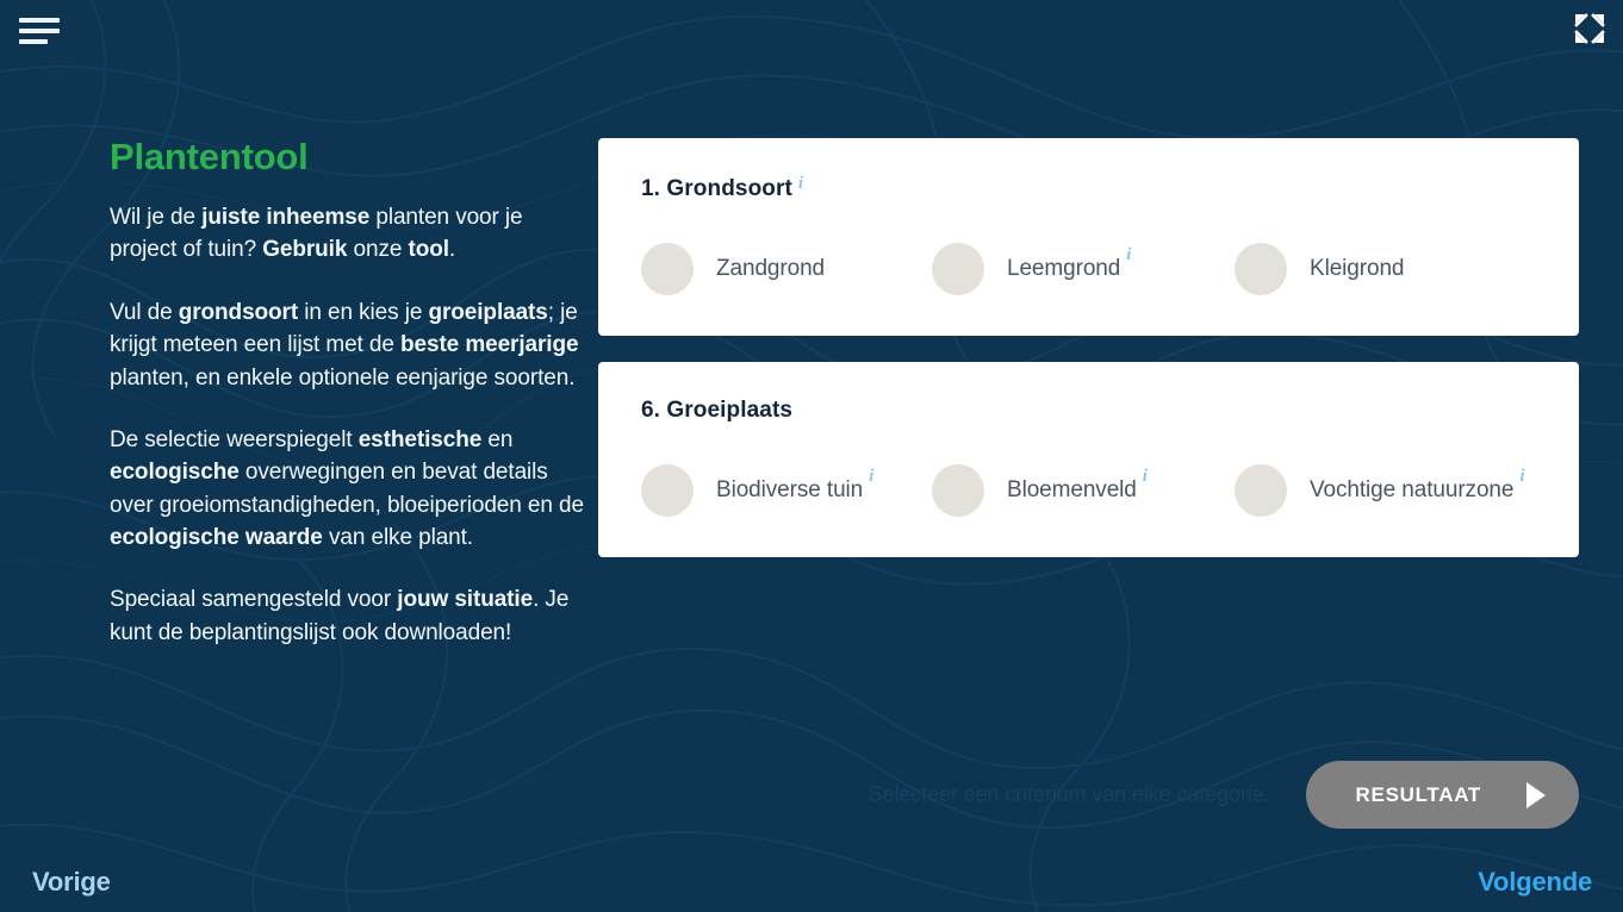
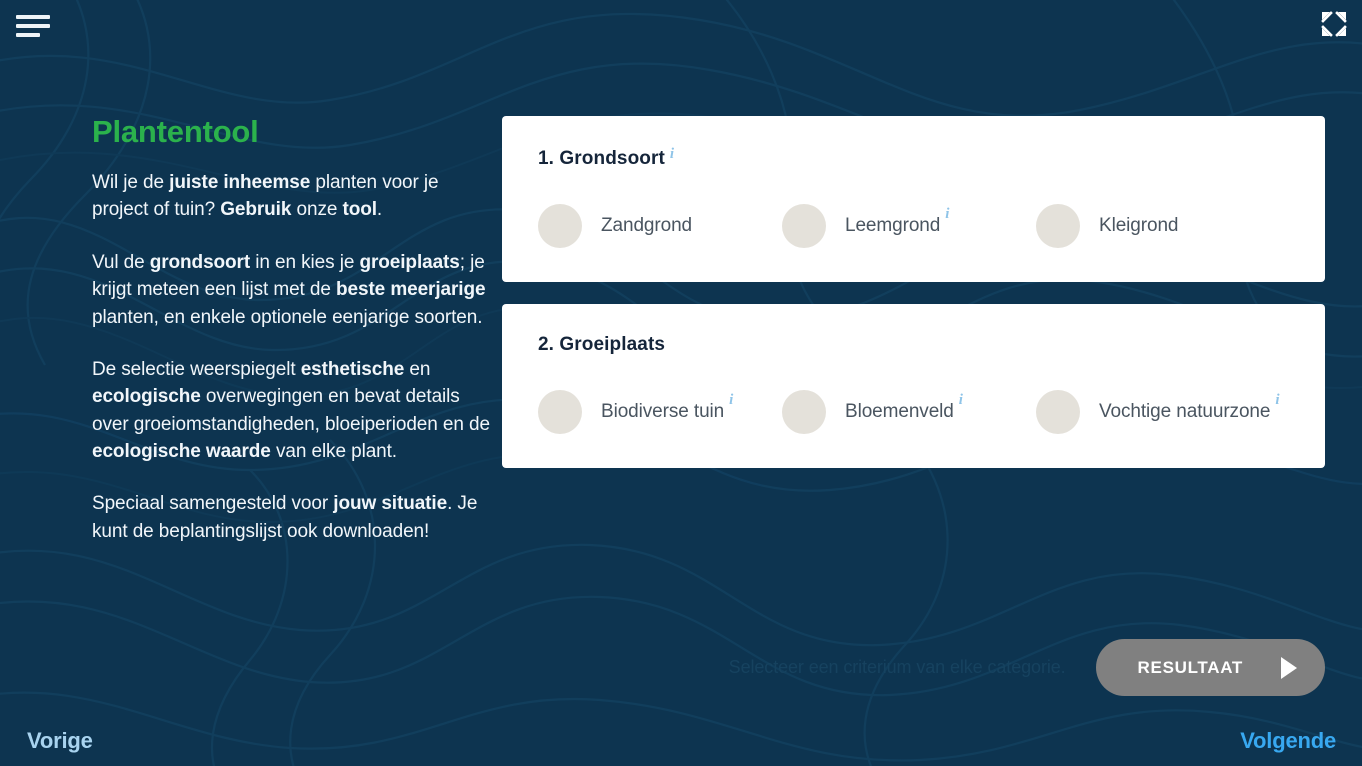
  Plantentool
  Wil je de juiste inheemse planten voor je project of tuin? Gebruik onze tool.
  Vul de grondsoort in en kies je groeiplaats; je krijgt meteen een lijst met de beste meerjarige planten, en enkele optionele eenjarige soorten.
  De selectie weerspiegelt esthetische en ecologische overwegingen en bevat details over groeiomstandigheden, bloeiperioden en de ecologische waarde van elke plant.
  Speciaal samengesteld voor jouw situatie. Je kunt de beplantingslijst ook downloaden!
  1. Grondsoort i
  Zandgrond
  Leemgrond
  i
  Kleigrond
- 6. Groeiplaats
+ 2. Groeiplaats
  Biodiverse tuin
  i
  Bloemenveld
  i
  Vochtige natuurzone
  i
  RESULTAAT
  Vorige
  Volgende
